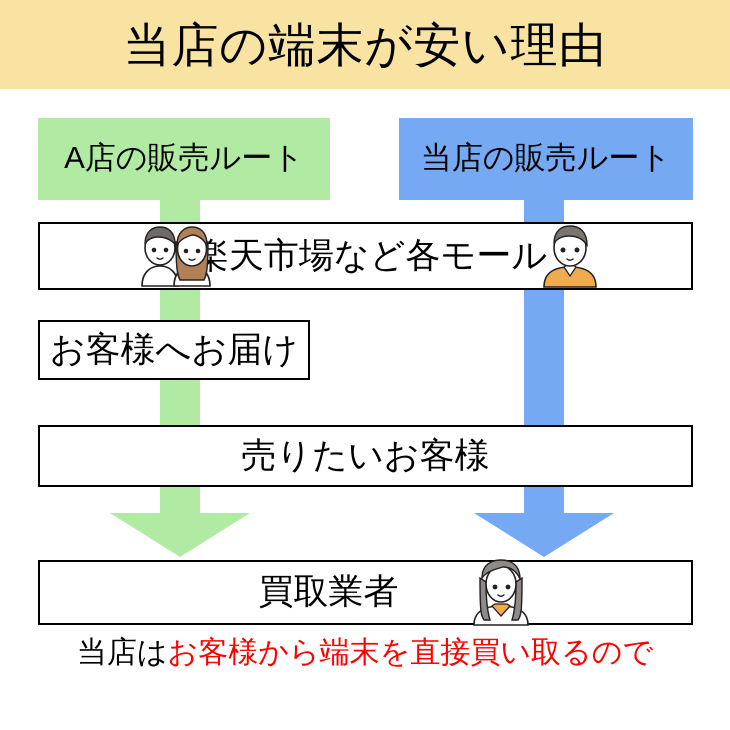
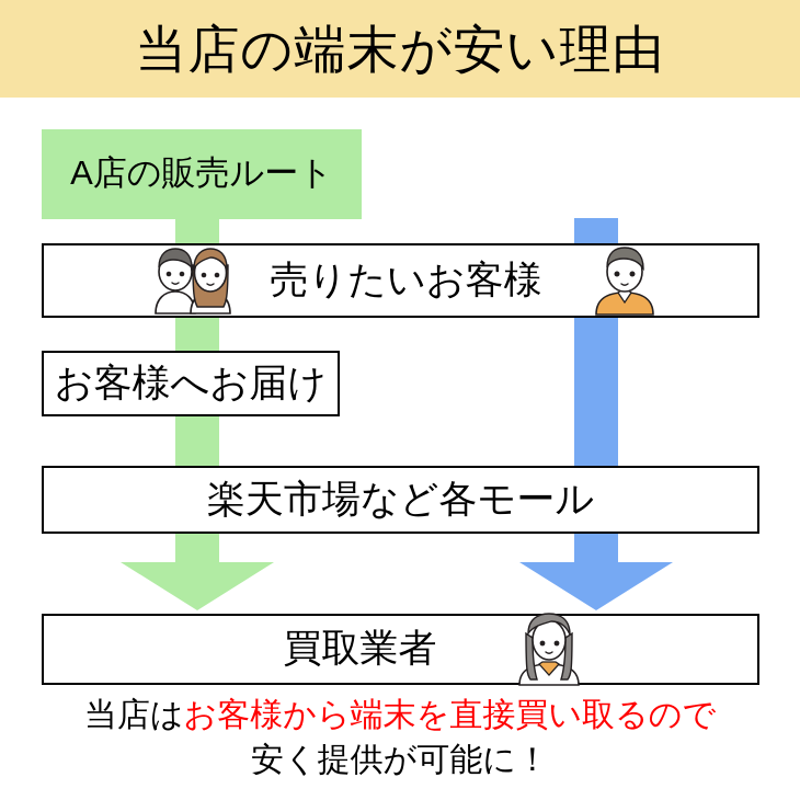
  当店の端末が安い理由
  A店の販売ルート
- 当店の販売ルート
- 楽天市場など各モール
+ 売りたいお客様
  お客様へお届け
- 売りたいお客様
+ 楽天市場など各モール
  買取業者
  当店はお客様から端末を直接買い取るので
+ 安く提供が可能に！
